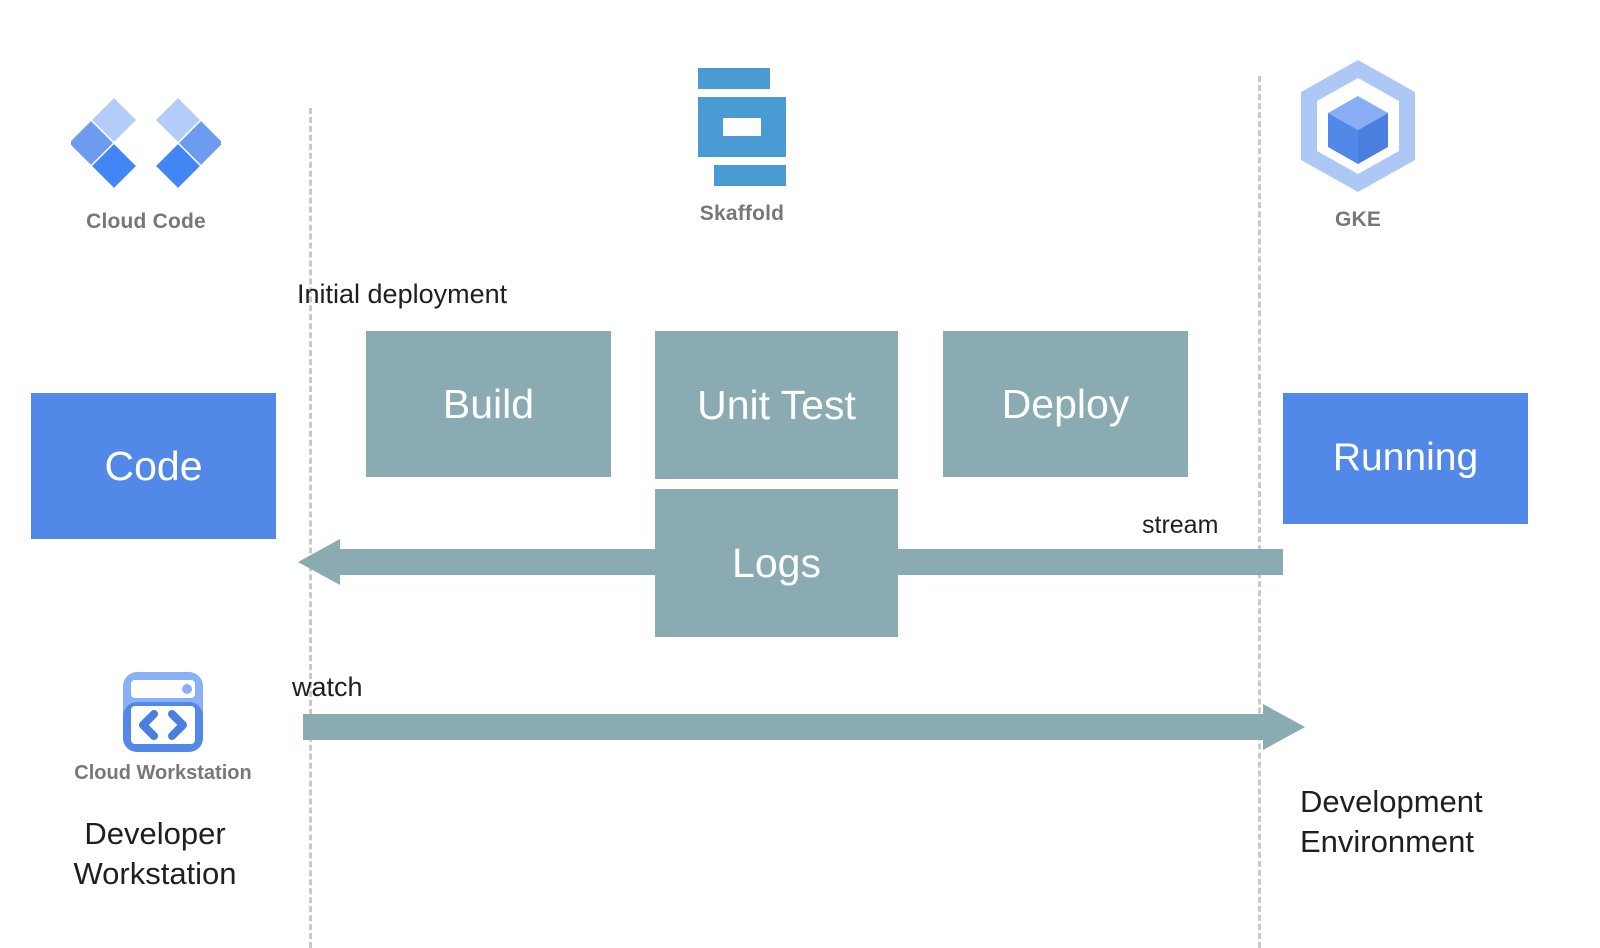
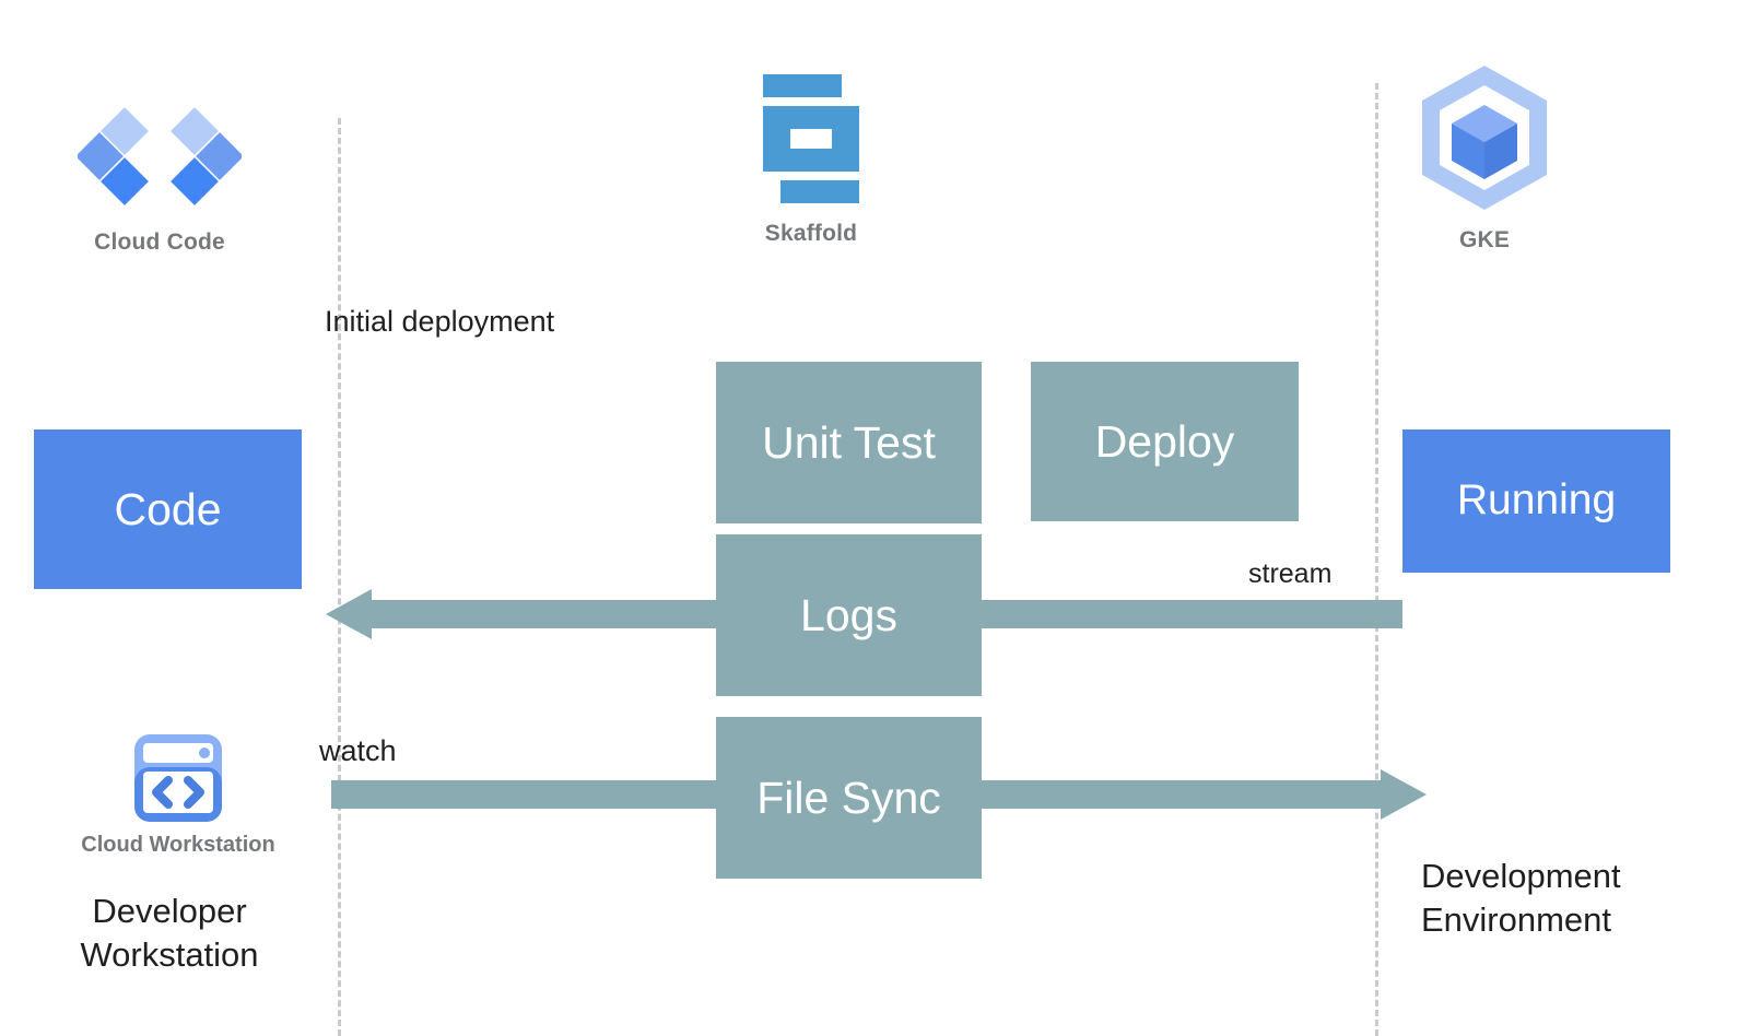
  Cloud Code
  Skaffold
  GKE
  Cloud Workstation
  Code
- Build
  Unit Test
  Deploy
  Logs
+ File Sync
  Running
  Initial deployment
  watch
  stream
  Developer
  Workstation
  Development
  Environment
